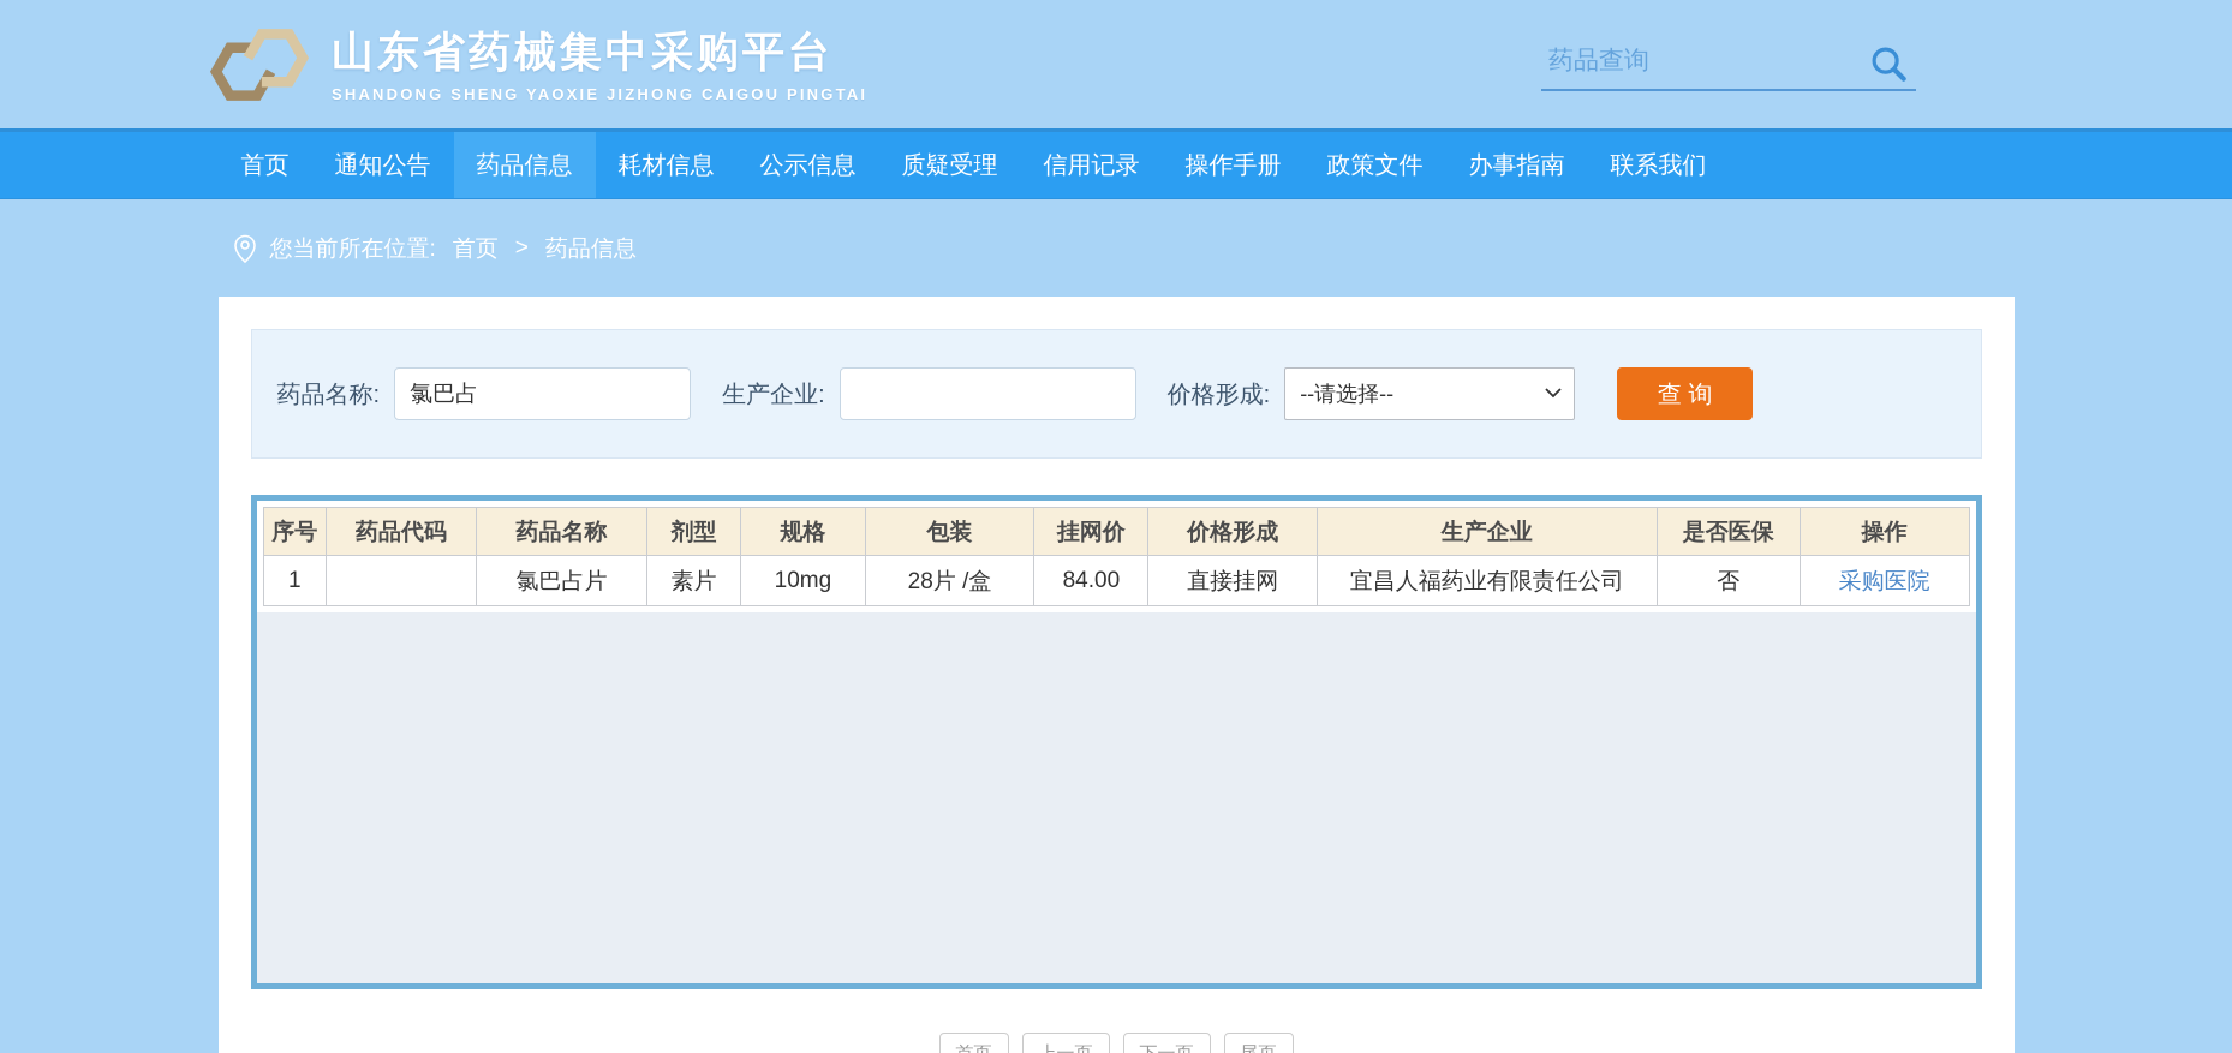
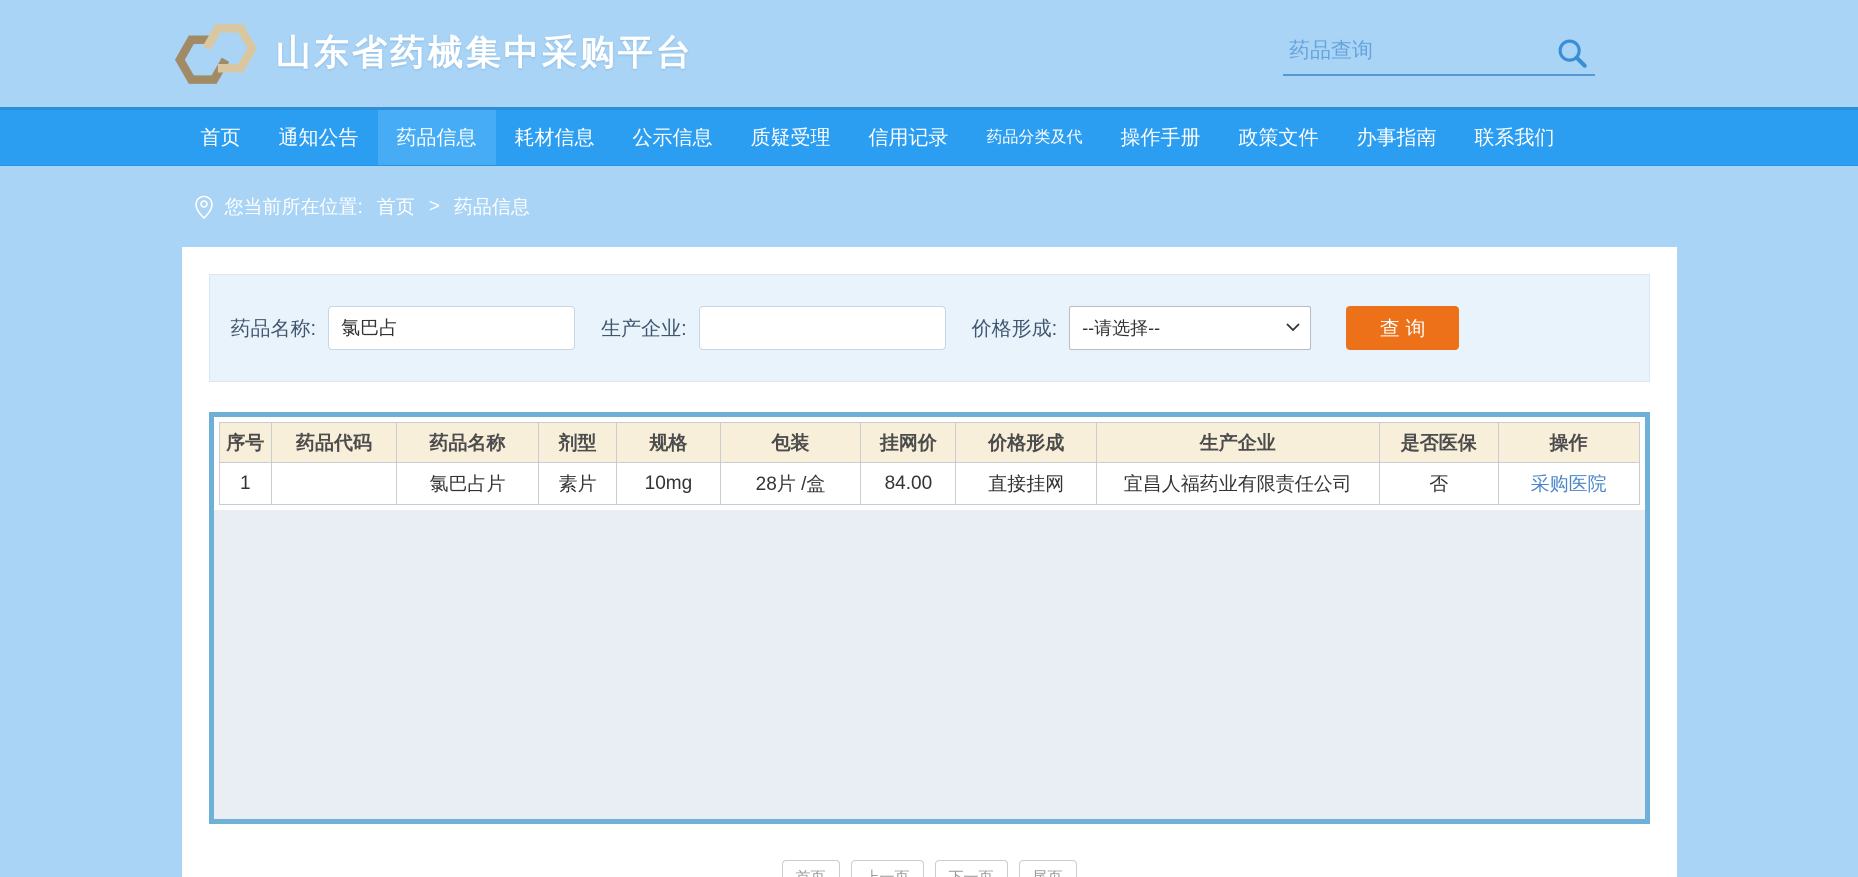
  山东省药械集中采购平台
- SHANDONG SHENG YAOXIE JIZHONG CAIGOU PINGTAI
  药品查询
  首页
  通知公告
  药品信息
  耗材信息
  公示信息
  质疑受理
  信用记录
+ 药品分类及代
  操作手册
  政策文件
  办事指南
  联系我们
  您当前所在位置:
  首页
  >
  药品信息
  药品名称:
  氯巴占
  生产企业:
  价格形成:
  --请选择--
  查 询
  序号	药品代码	药品名称	剂型	规格	包装	挂网价	价格形成	生产企业	是否医保	操作
  1		氯巴占片	素片	10mg	28片 /盒	84.00	直接挂网	宜昌人福药业有限责任公司	否	采购医院
